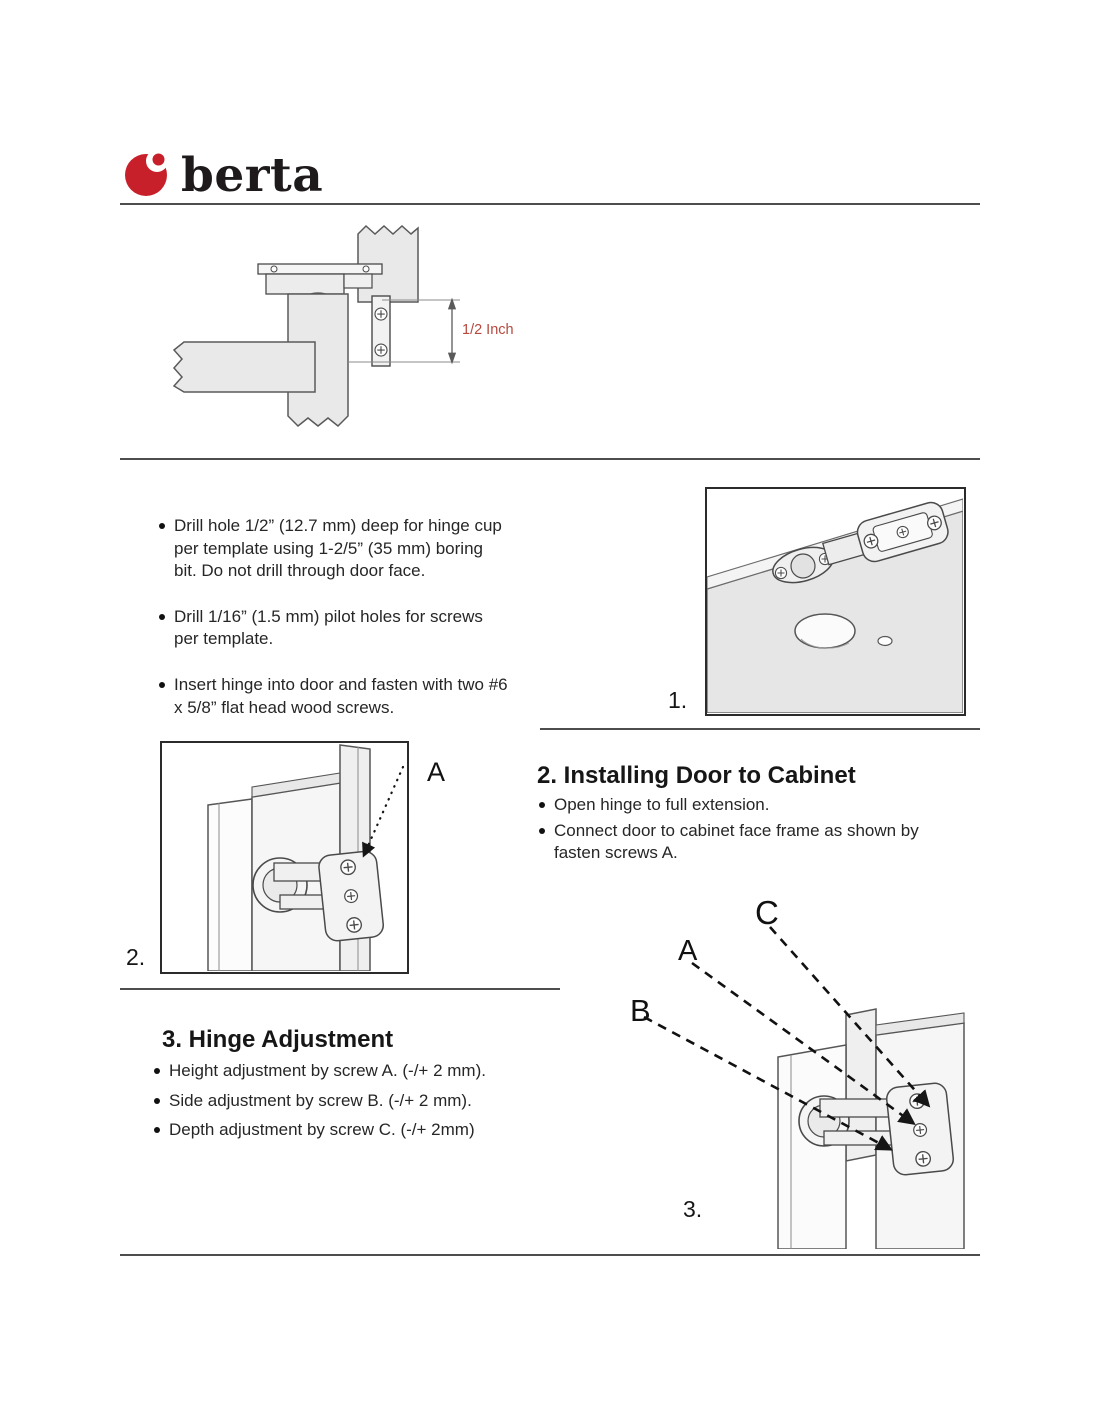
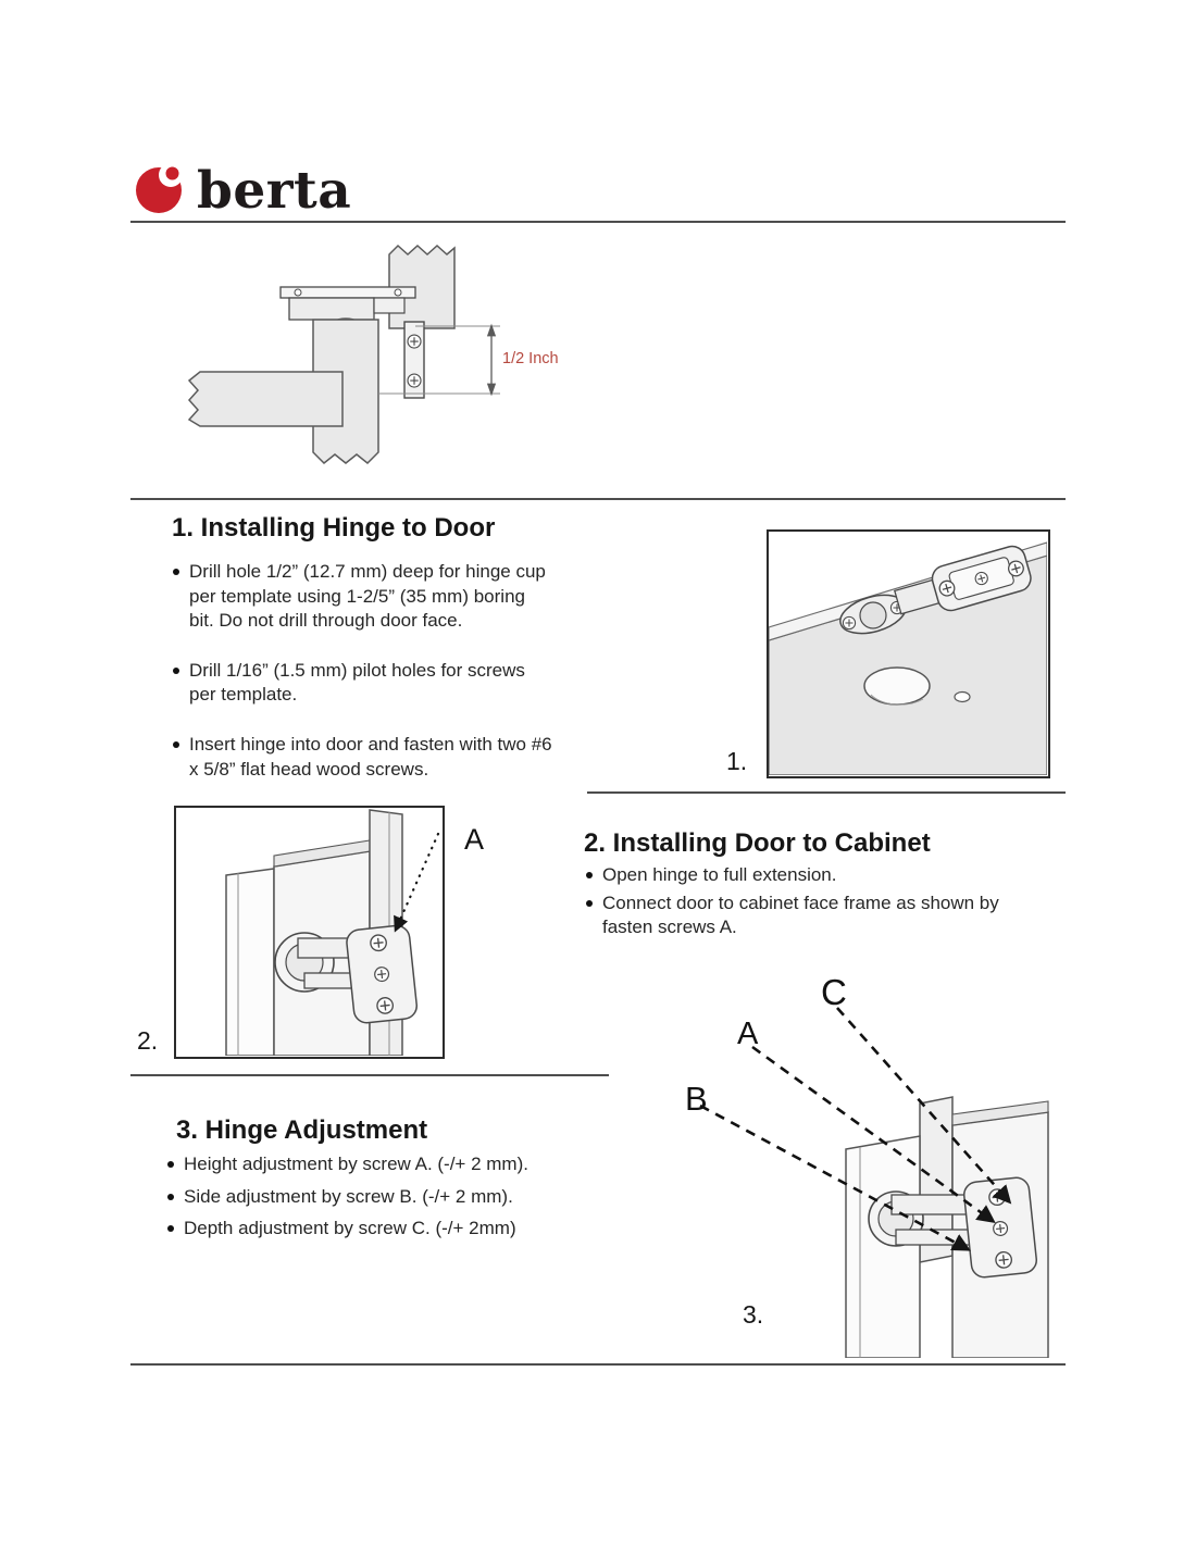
  berta
  1/2 Inch
+ 1. Installing Hinge to Door
  Drill hole 1/2” (12.7 mm) deep for hinge cup per template using 1-2/5” (35 mm) boring bit. Do not drill through door face.
  Drill 1/16” (1.5 mm) pilot holes for screws per template.
  Insert hinge into door and fasten with two #6 x 5/8” flat head wood screws.
  1.
  A
  2.
  2. Installing Door to Cabinet
  Open hinge to full extension.
  Connect door to cabinet face frame as shown by fasten screws A.
  3. Hinge Adjustment
  Height adjustment by screw A. (-/+ 2 mm).
  Side adjustment by screw B. (-/+ 2 mm).
  Depth adjustment by screw C. (-/+ 2mm)
  C
  A
  B
  3.
